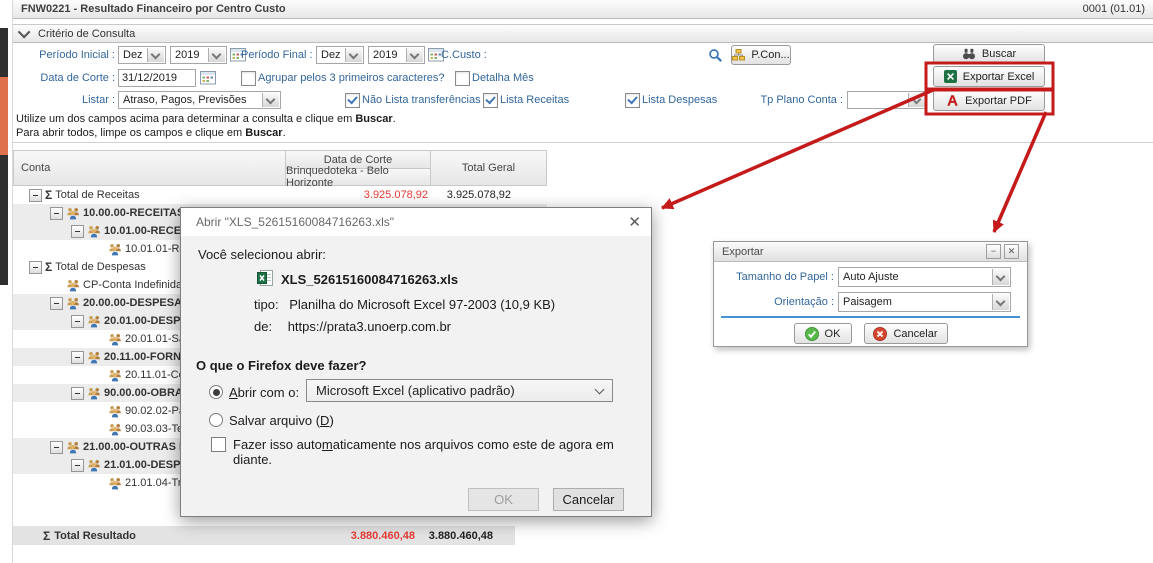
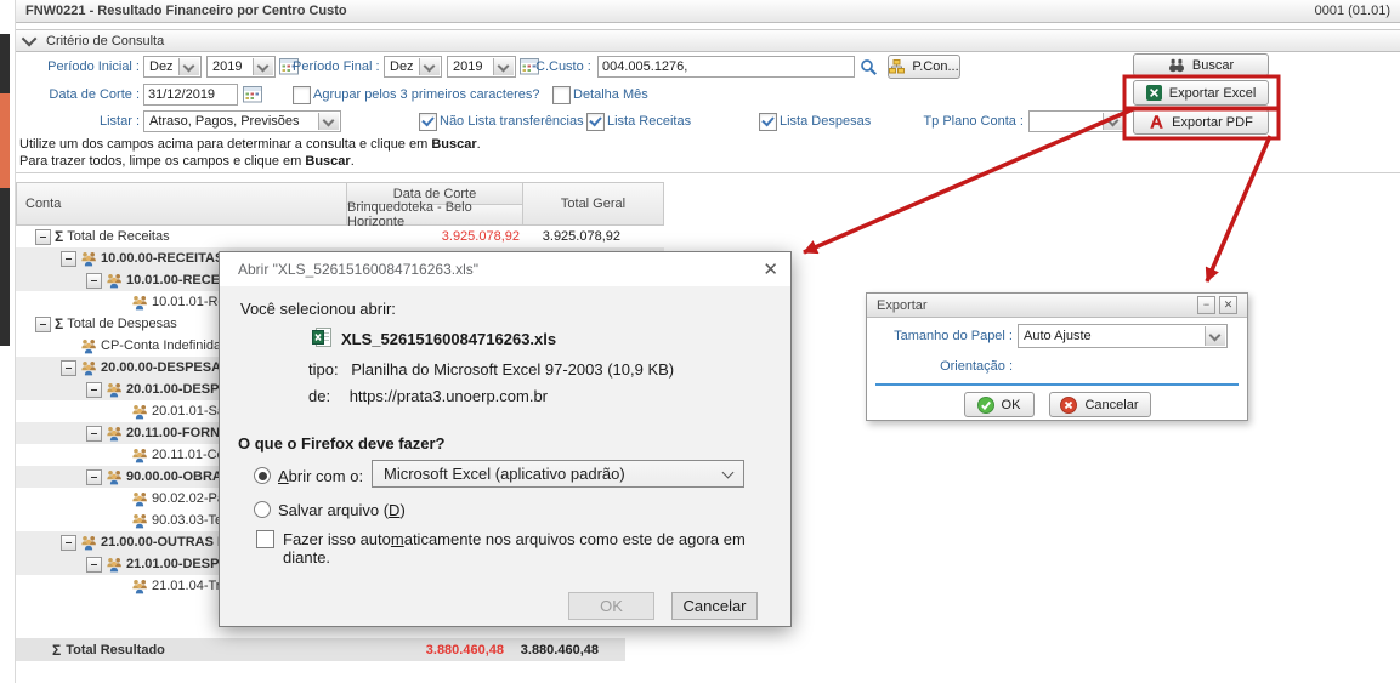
  FNW0221 - Resultado Financeiro por Centro Custo
  0001 (01.01)
  Critério de Consulta
  Período Inicial :
  Dez
  2019
  Período Final :
  Dez
  2019
  C.Custo :
+ 004.005.1276,
  P.Con...
  Buscar
  Data de Corte :
  31/12/2019
  Agrupar pelos 3 primeiros caracteres?
  Detalha Mês
  Exportar Excel
  Listar :
  Atraso, Pagos, Previsões
  Não Lista transferências
  Lista Receitas
  Lista Despesas
  Tp Plano Conta :
  Exportar PDF
  Utilize um dos campos acima para determinar a consulta e clique em Buscar.
- Para abrir todos, limpe os campos e clique em Buscar.
+ Para trazer todos, limpe os campos e clique em Buscar.
  Conta
  Data de Corte
  Brinquedoteka - Belo Horizonte
  Total Geral
  Σ
  Total de Receitas
  3.925.078,92
  3.925.078,92
  10.00.00-RECEITA
  10.01.00-RECE
  10.01.01-R
  Σ
  Total de Despesas
  CP-Conta Indefinida
  20.00.00-DESPESA
  20.01.00-DESP
  20.01.01-S
  20.11.00-FORN
  20.11.01-C
  90.00.00-OBRA
  90.02.02-P
  90.03.03-T
  21.00.00-OUTRAS
  21.01.00-DESP
  21.01.04-T
  Σ
  Total Resultado
  3.880.460,48
  3.880.460,48
  Abrir "XLS_52615160084716263.xls"
  ✕
  Você selecionou abrir:
  XLS_52615160084716263.xls
  tipo: Planilha do Microsoft Excel 97-2003 (10,9 KB)
  de: https://prata3.unoerp.com.br
  O que o Firefox deve fazer?
  Abrir com o:
  Microsoft Excel (aplicativo padrão)
  Salvar arquivo (D)
  Fazer isso automaticamente nos arquivos como este de agora em diante.
  OK
  Cancelar
  Exportar
  −
  ✕
  Tamanho do Papel :
  Auto Ajuste
  Orientação :
- Paisagem
  OK
  Cancelar
